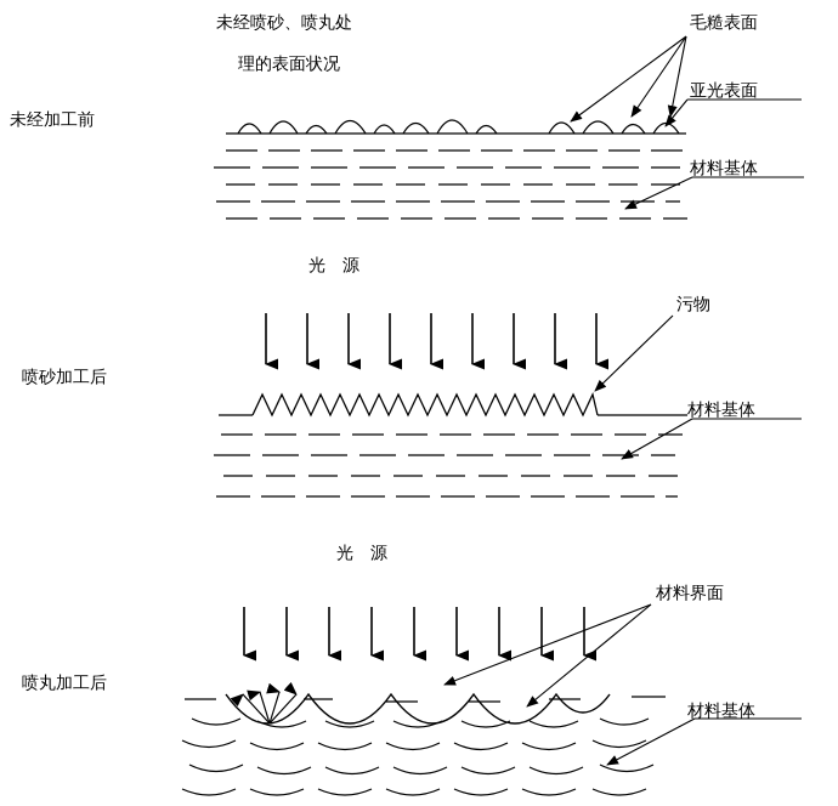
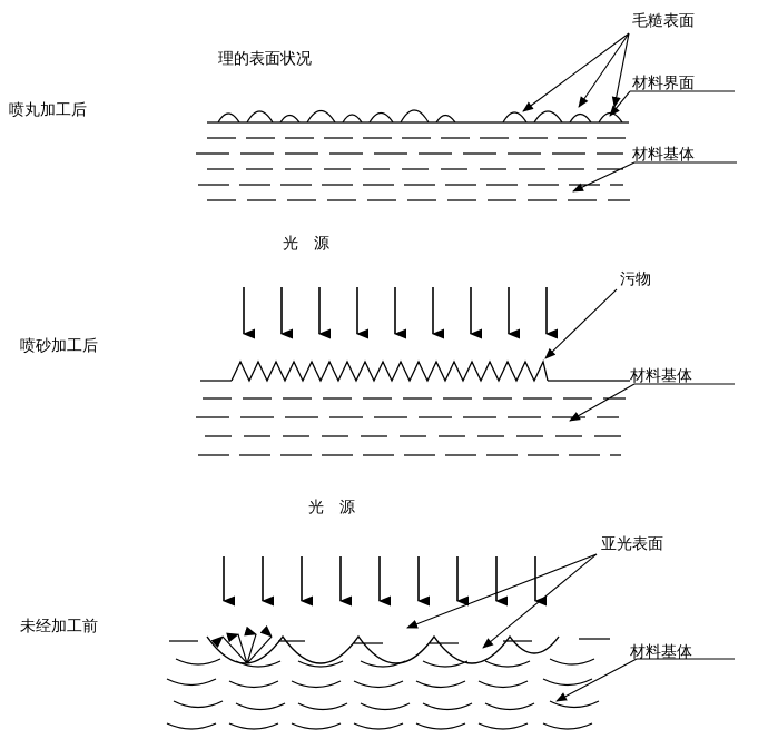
- 未经喷砂、喷丸处
  理的表面状况
- 未经加工前
+ 喷丸加工后
  喷砂加工后
- 喷丸加工后
+ 未经加工前
  毛糙表面
- 亚光表面
+ 材料界面
  材料基体
  污物
  材料基体
- 材料界面
+ 亚光表面
  材料基体
  光 源
  光 源
